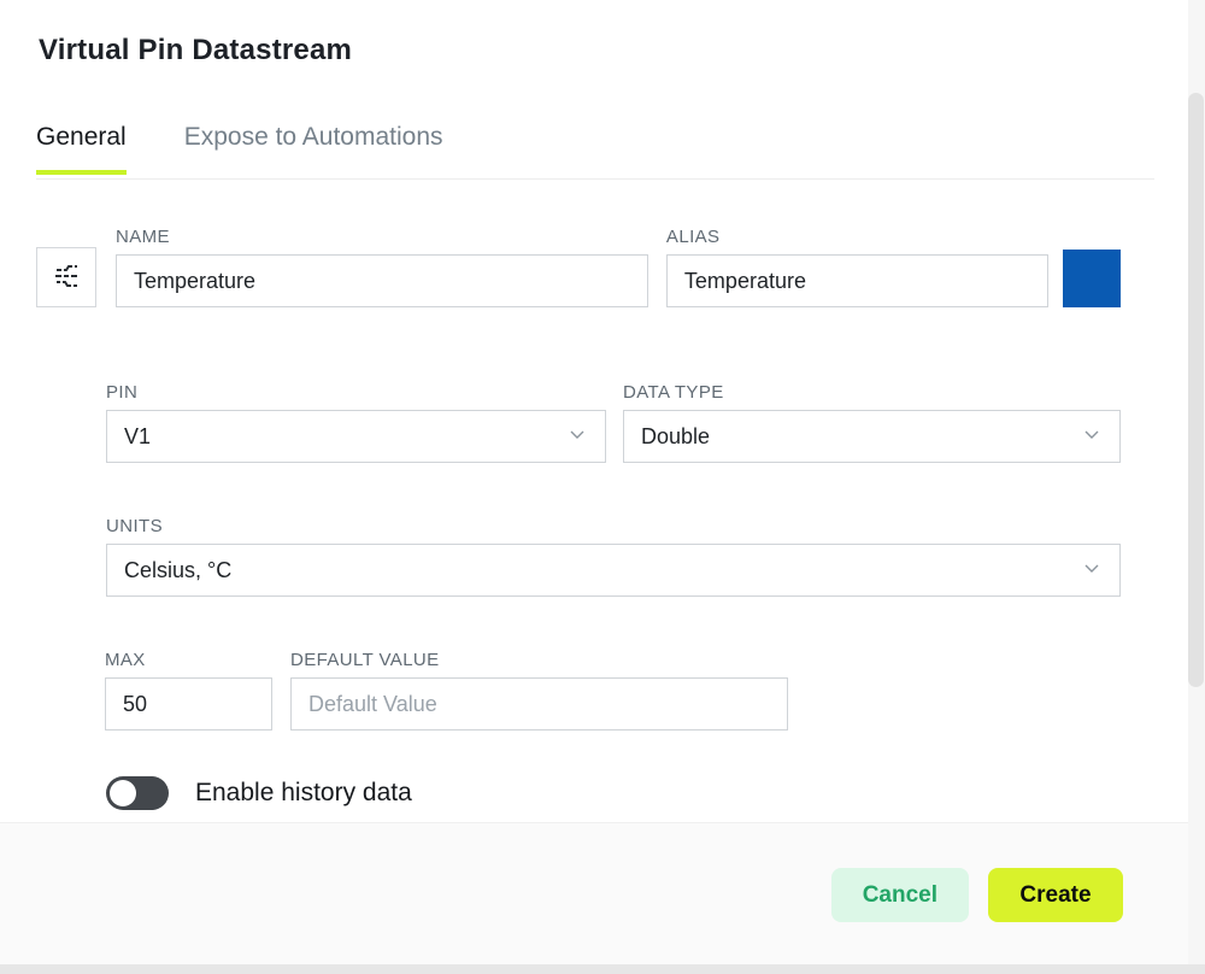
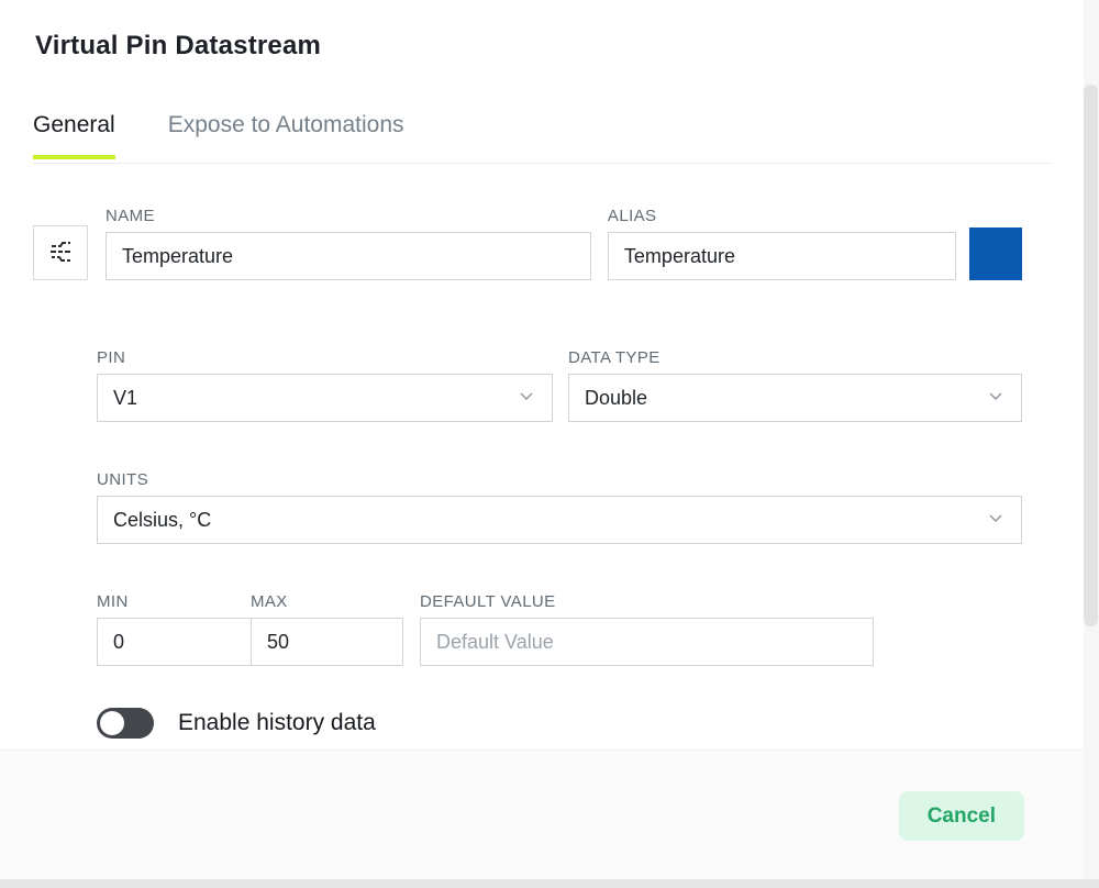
  Virtual Pin Datastream
  General
  Expose to Automations
  NAME
  Temperature
  ALIAS
  Temperature
  PIN
  V1
  DATA TYPE
  Double
  UNITS
  Celsius, °C
+ MIN
+ 0
  MAX
  50
  DEFAULT VALUE
  Default Value
  Enable history data
  Cancel
- Create
